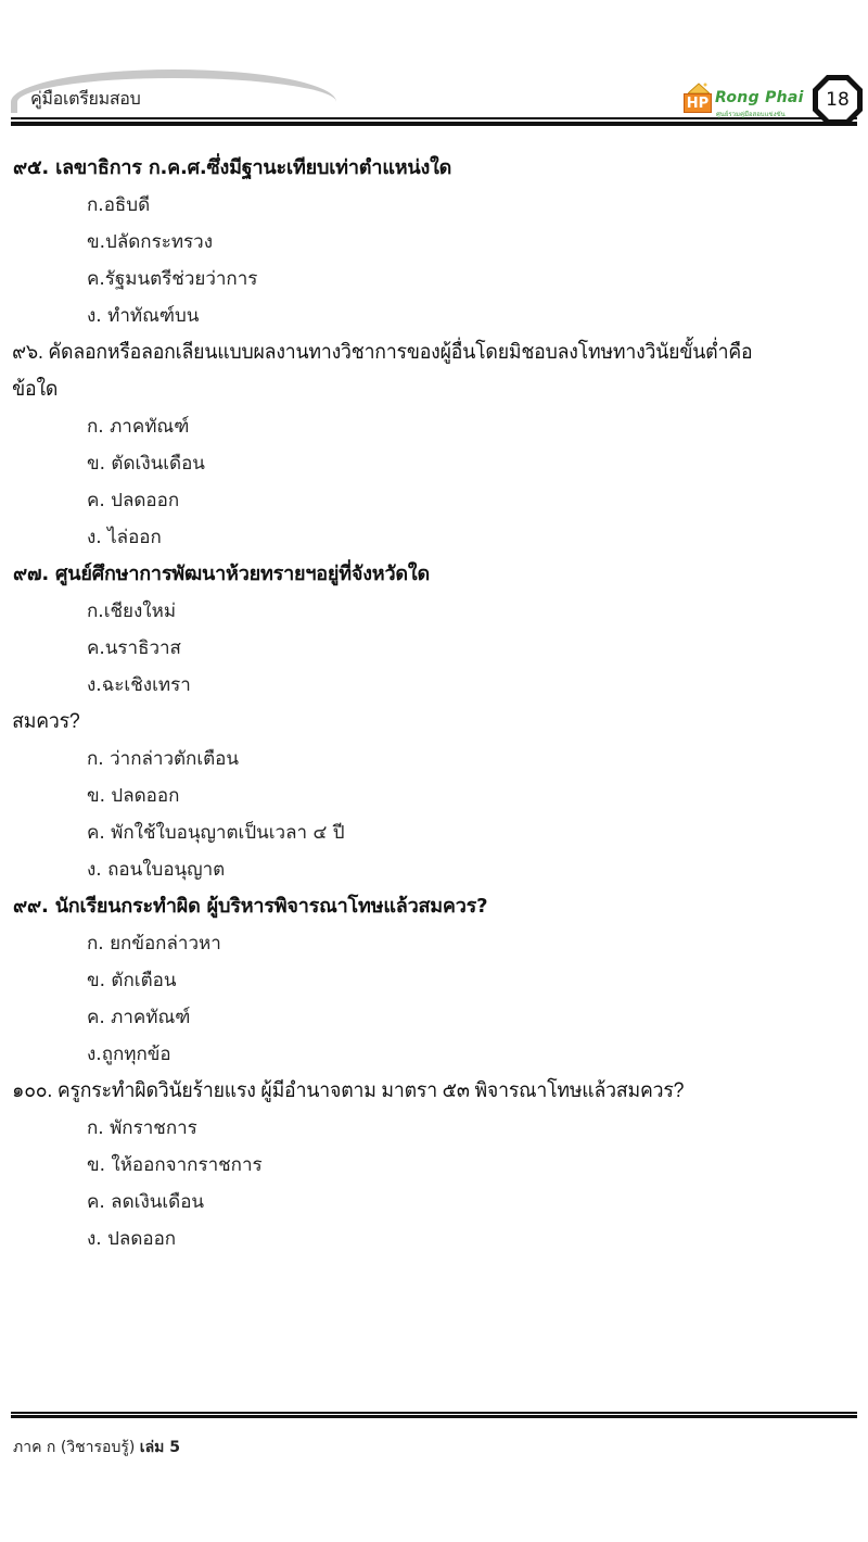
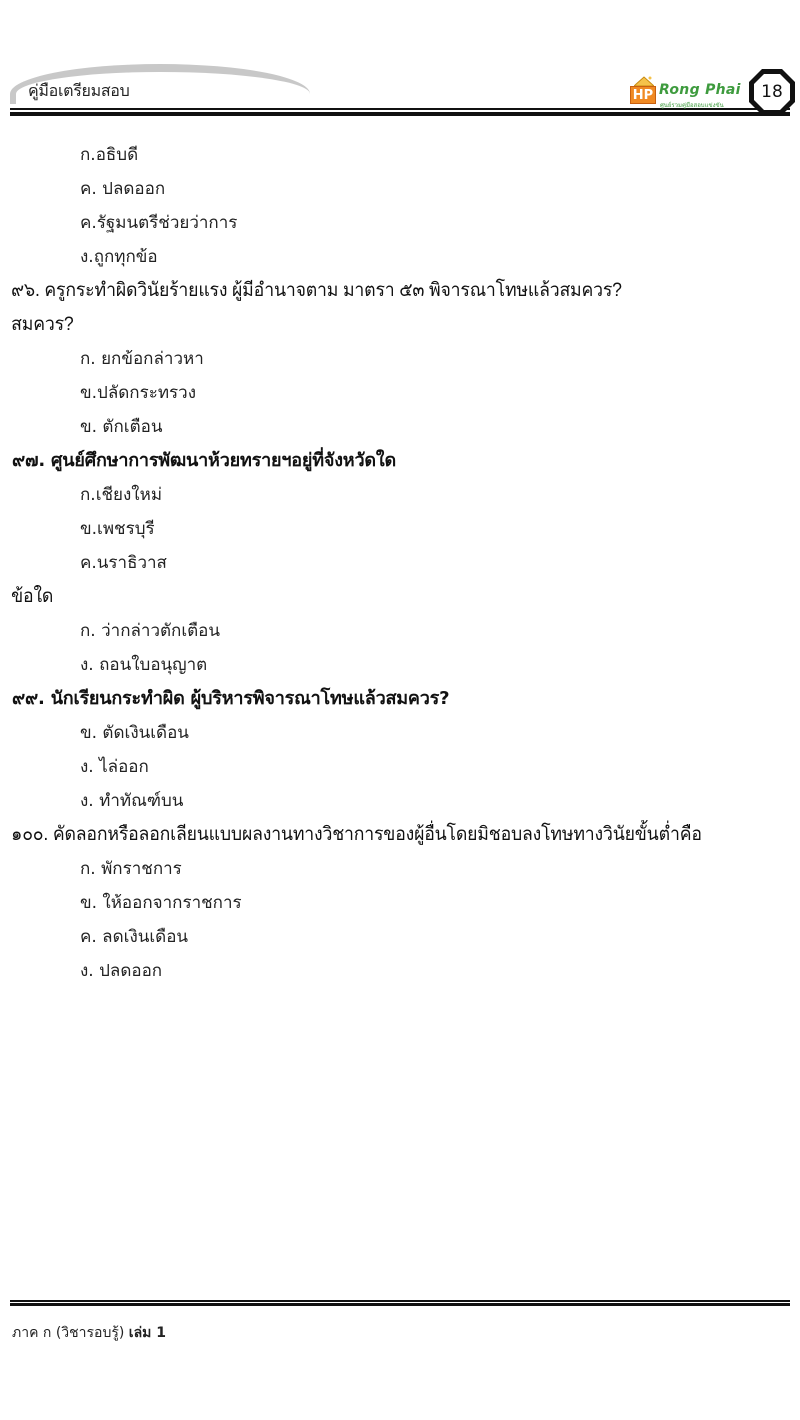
  คู่มือเตรียมสอบ
  HP
  Rong Phai
  18
- ๙๕. เลขาธิการ ก.ค.ศ.ซึ่งมีฐานะเทียบเท่าตำแหน่งใด
  ก.อธิบดี
- ข.ปลัดกระทรวง
+ ค. ปลดออก
  ค.รัฐมนตรีช่วยว่าการ
- ง. ทำทัณฑ์บน
+ ง.ถูกทุกข้อ
- ๙๖. คัดลอกหรือลอกเลียนแบบผลงานทางวิชาการของผู้อื่นโดยมิชอบลงโทษทางวินัยขั้นต่ำคือ
+ ๙๖. ครูกระทำผิดวินัยร้ายแรง ผู้มีอำนาจตาม มาตรา ๕๓ พิจารณาโทษแล้วสมควร?
- ข้อใด
+ สมควร?
- ก. ภาคทัณฑ์
- ข. ตัดเงินเดือน
+ ก. ยกข้อกล่าวหา
- ค. ปลดออก
+ ข.ปลัดกระทรวง
- ง. ไล่ออก
+ ข. ตักเตือน
  ๙๗. ศูนย์ศึกษาการพัฒนาห้วยทรายฯอยู่ที่จังหวัดใด
  ก.เชียงใหม่
+ ข.เพชรบุรี
  ค.นราธิวาส
- ง.ฉะเชิงเทรา
- สมควร?
+ ข้อใด
  ก. ว่ากล่าวตักเตือน
- ข. ปลดออก
- ค. พักใช้ใบอนุญาตเป็นเวลา ๔ ปี
  ง. ถอนใบอนุญาต
  ๙๙. นักเรียนกระทำผิด ผู้บริหารพิจารณาโทษแล้วสมควร?
- ก. ยกข้อกล่าวหา
+ ข. ตัดเงินเดือน
- ข. ตักเตือน
+ ง. ไล่ออก
- ค. ภาคทัณฑ์
- ง.ถูกทุกข้อ
+ ง. ทำทัณฑ์บน
- ๑๐๐. ครูกระทำผิดวินัยร้ายแรง ผู้มีอำนาจตาม มาตรา ๕๓ พิจารณาโทษแล้วสมควร?
+ ๑๐๐. คัดลอกหรือลอกเลียนแบบผลงานทางวิชาการของผู้อื่นโดยมิชอบลงโทษทางวินัยขั้นต่ำคือ
  ก. พักราชการ
  ข. ให้ออกจากราชการ
  ค. ลดเงินเดือน
  ง. ปลดออก
- ภาค ก (วิชารอบรู้) เล่ม 5
+ ภาค ก (วิชารอบรู้) เล่ม 1
